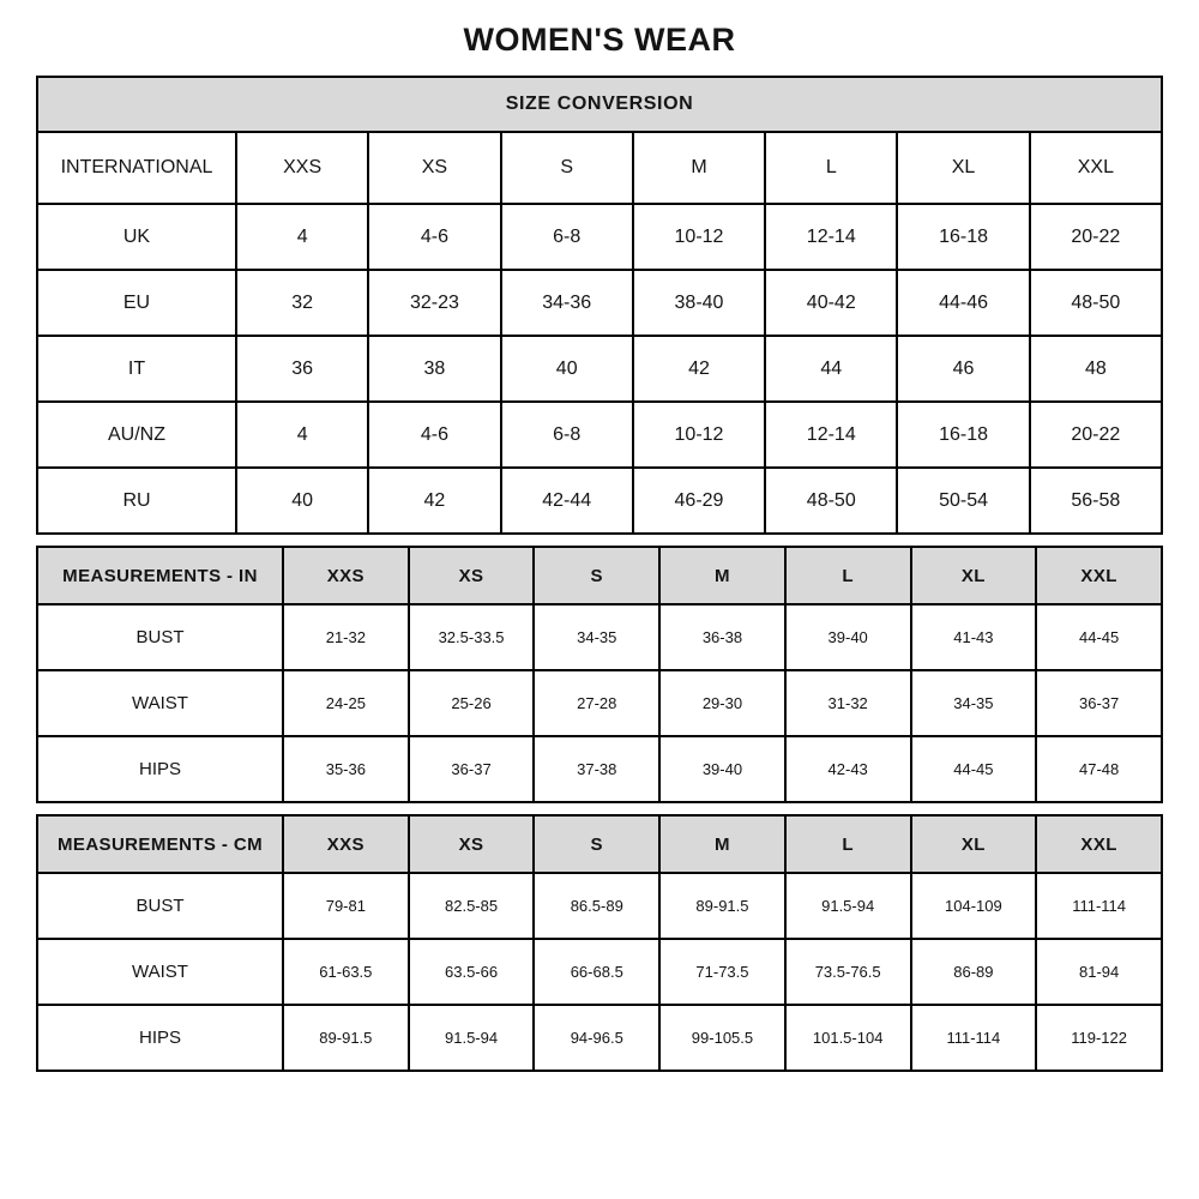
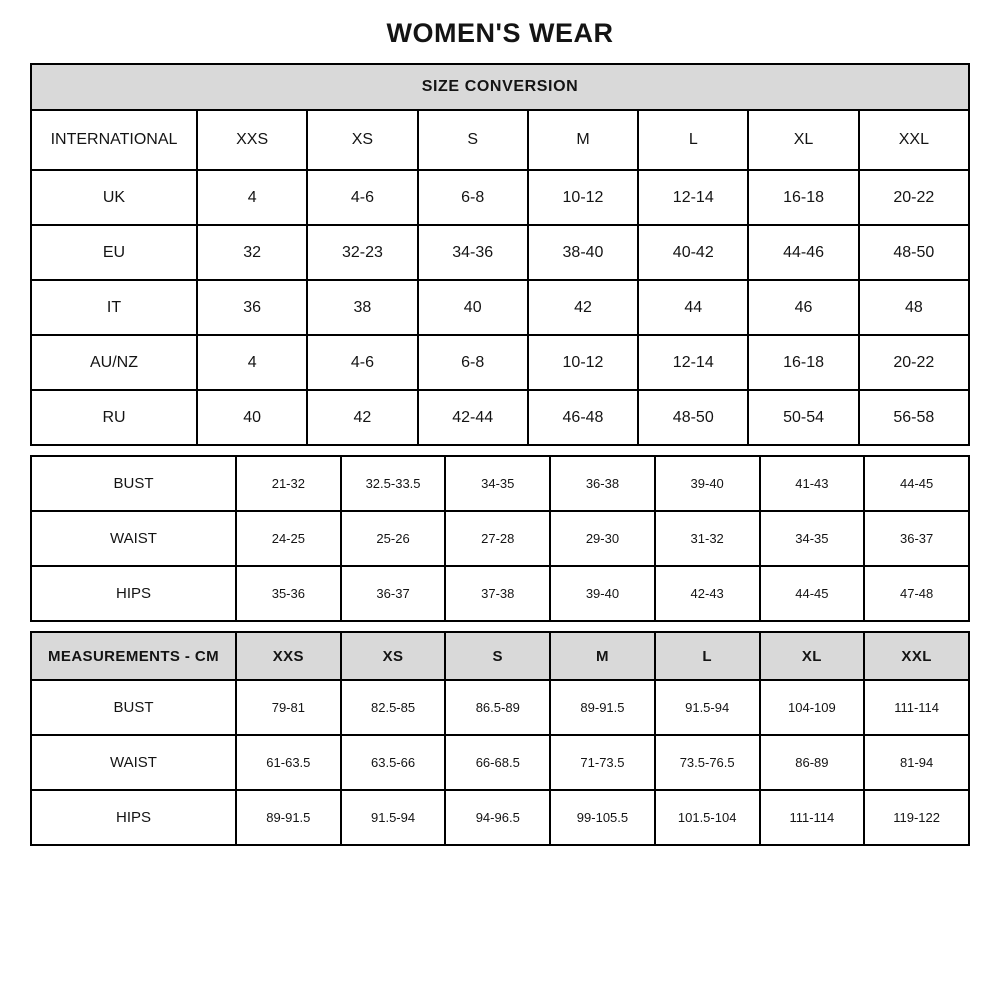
  WOMEN'S WEAR
  SIZE CONVERSION
  INTERNATIONAL	XXS	XS	S	M	L	XL	XXL
  UK	4	4-6	6-8	10-12	12-14	16-18	20-22
  EU	32	32-23	34-36	38-40	40-42	44-46	48-50
  IT	36	38	40	42	44	46	48
  AU/NZ	4	4-6	6-8	10-12	12-14	16-18	20-22
- RU	40	42	42-44	46-29	48-50	50-54	56-58
+ RU	40	42	42-44	46-48	48-50	50-54	56-58
- MEASUREMENTS - IN	XXS	XS	S	M	L	XL	XXL
  BUST	21-32	32.5-33.5	34-35	36-38	39-40	41-43	44-45
  WAIST	24-25	25-26	27-28	29-30	31-32	34-35	36-37
  HIPS	35-36	36-37	37-38	39-40	42-43	44-45	47-48
  MEASUREMENTS - CM	XXS	XS	S	M	L	XL	XXL
  BUST	79-81	82.5-85	86.5-89	89-91.5	91.5-94	104-109	111-114
  WAIST	61-63.5	63.5-66	66-68.5	71-73.5	73.5-76.5	86-89	81-94
  HIPS	89-91.5	91.5-94	94-96.5	99-105.5	101.5-104	111-114	119-122
